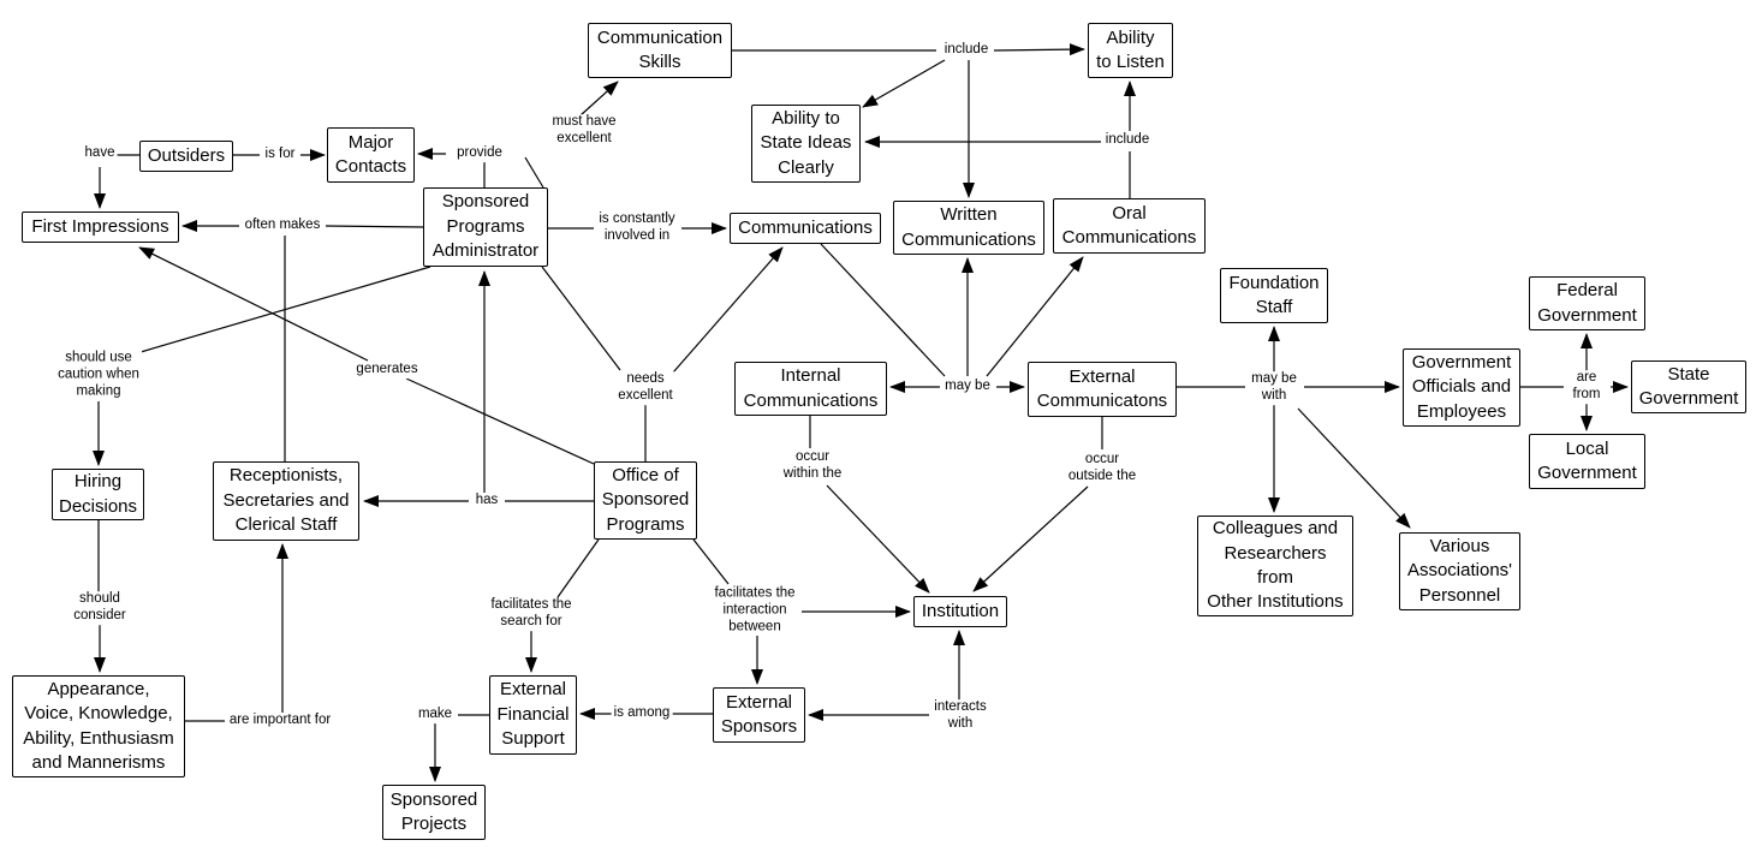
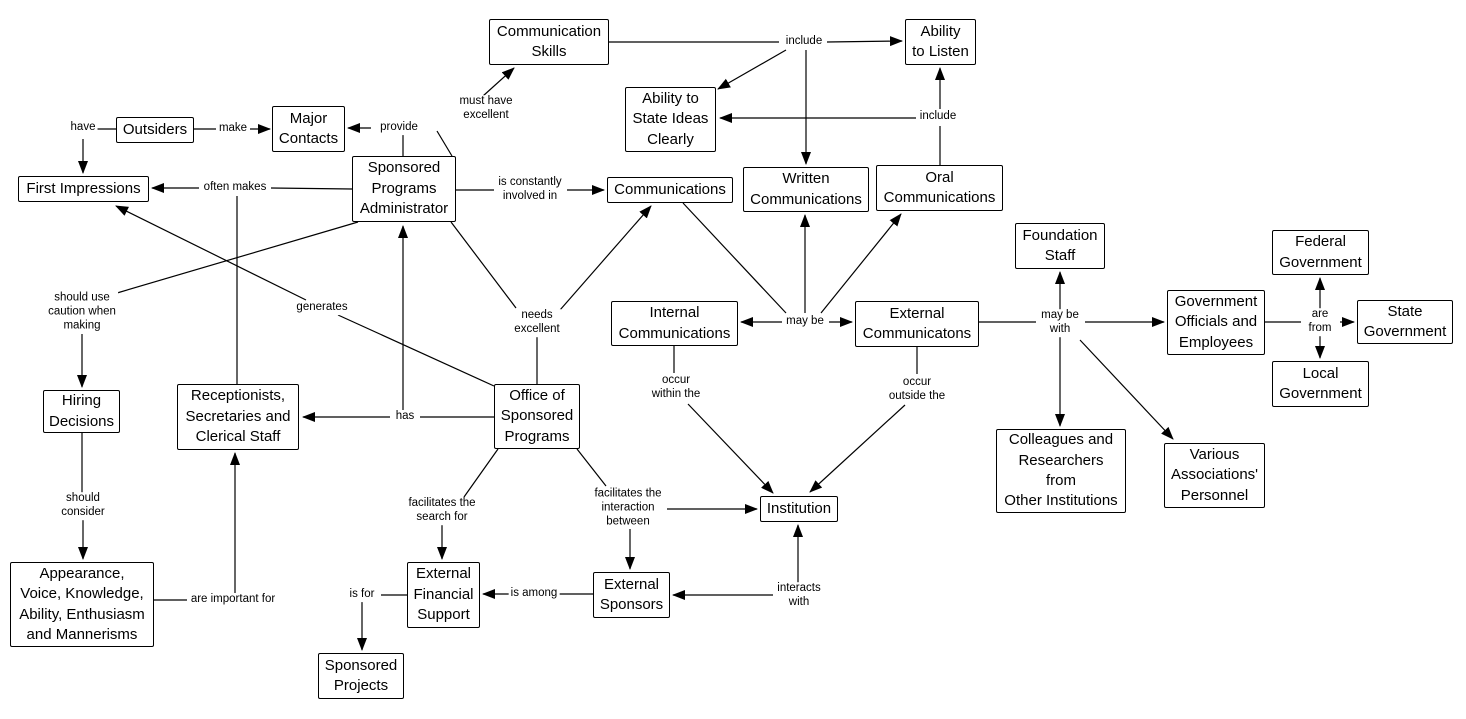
  Communication
  Skills
  Ability
  to Listen
  Ability to
  State Ideas
  Clearly
  Outsiders
  Major
  Contacts
  First Impressions
  Sponsored
  Programs
  Administrator
  Communications
  Written
  Communications
  Oral
  Communications
  Foundation
  Staff
  Federal
  Government
  Internal
  Communications
  External
  Communicatons
  Government
  Officials and
  Employees
  State
  Government
  Local
  Government
  Hiring
  Decisions
  Receptionists,
  Secretaries and
  Clerical Staff
  Office of
  Sponsored
  Programs
  Colleagues and
  Researchers
  from
  Other Institutions
  Various
  Associations'
  Personnel
  Institution
  Appearance,
  Voice, Knowledge,
  Ability, Enthusiasm
  and Mannerisms
  External
  Financial
  Support
  External
  Sponsors
  Sponsored
  Projects
  have
- is for
+ make
  provide
  must have
  excellent
  include
  include
  often makes
  is constantly
  involved in
  should use
  caution when
  making
  generates
  needs
  excellent
  may be
  may be
  with
  are
  from
  occur
  within the
  occur
  outside the
  has
  should
  consider
  facilitates the
  search for
  facilitates the
  interaction
  between
  are important for
- make
+ is for
  is among
  interacts
  with
